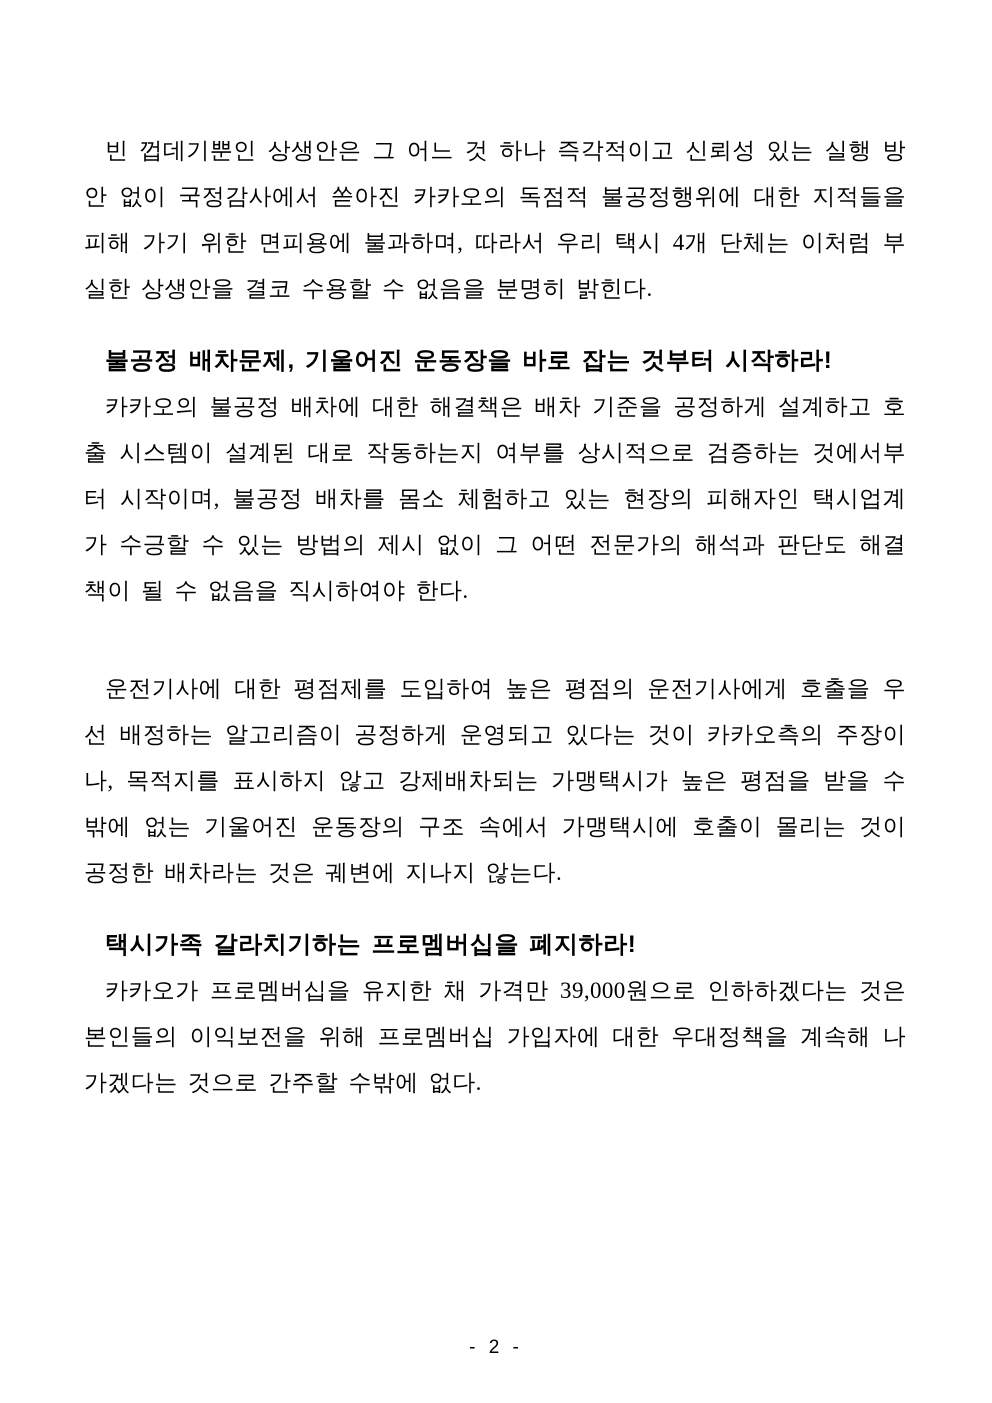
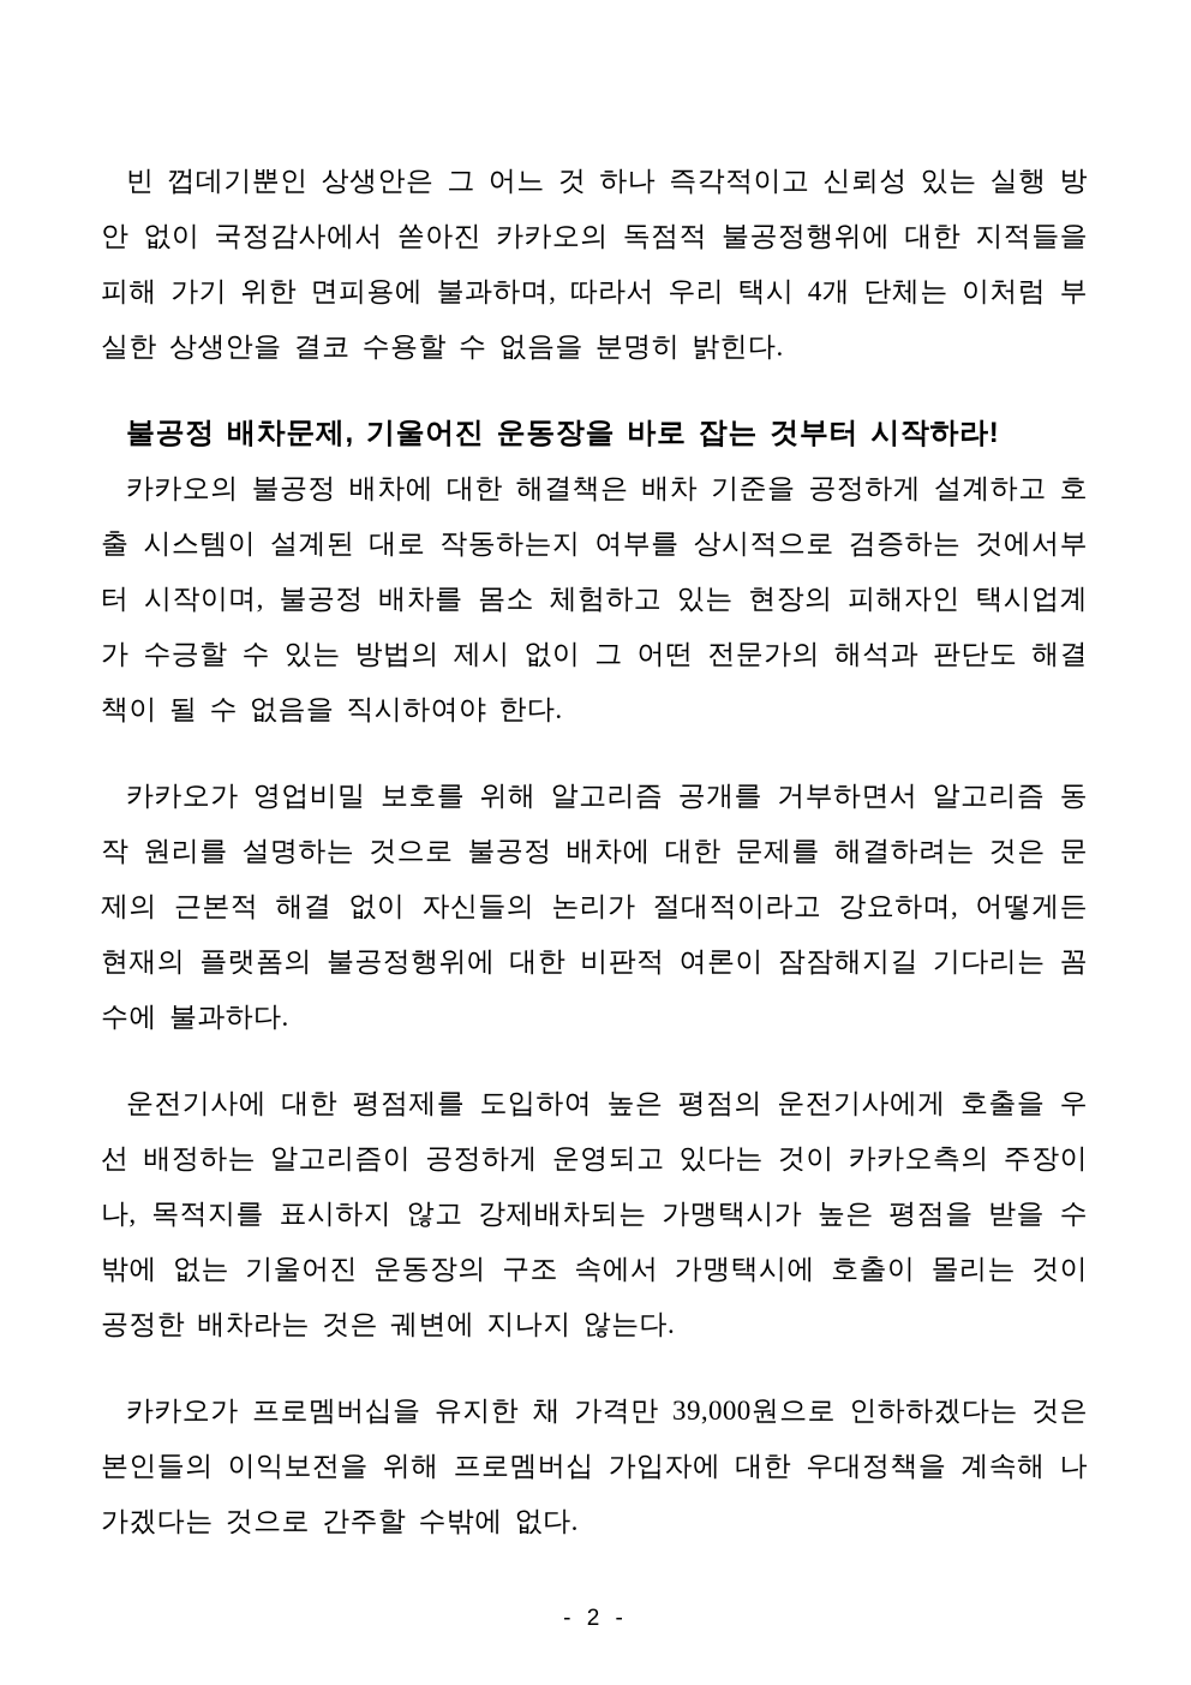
  빈 껍데기뿐인 상생안은 그 어느 것 하나 즉각적이고 신뢰성 있는 실행 방안 없이 국정감사에서 쏟아진 카카오의 독점적 불공정행위에 대한 지적들을 피해 가기 위한 면피용에 불과하며, 따라서 우리 택시 4개 단체는 이처럼 부실한 상생안을 결코 수용할 수 없음을 분명히 밝힌다.
  불공정 배차문제, 기울어진 운동장을 바로 잡는 것부터 시작하라!
  카카오의 불공정 배차에 대한 해결책은 배차 기준을 공정하게 설계하고 호출 시스템이 설계된 대로 작동하는지 여부를 상시적으로 검증하는 것에서부터 시작이며, 불공정 배차를 몸소 체험하고 있는 현장의 피해자인 택시업계가 수긍할 수 있는 방법의 제시 없이 그 어떤 전문가의 해석과 판단도 해결책이 될 수 없음을 직시하여야 한다.
+ 카카오가 영업비밀 보호를 위해 알고리즘 공개를 거부하면서 알고리즘 동작 원리를 설명하는 것으로 불공정 배차에 대한 문제를 해결하려는 것은 문제의 근본적 해결 없이 자신들의 논리가 절대적이라고 강요하며, 어떻게든 현재의 플랫폼의 불공정행위에 대한 비판적 여론이 잠잠해지길 기다리는 꼼수에 불과하다.
  운전기사에 대한 평점제를 도입하여 높은 평점의 운전기사에게 호출을 우선 배정하는 알고리즘이 공정하게 운영되고 있다는 것이 카카오측의 주장이나, 목적지를 표시하지 않고 강제배차되는 가맹택시가 높은 평점을 받을 수밖에 없는 기울어진 운동장의 구조 속에서 가맹택시에 호출이 몰리는 것이 공정한 배차라는 것은 궤변에 지나지 않는다.
- 택시가족 갈라치기하는 프로멤버십을 폐지하라!
  카카오가 프로멤버십을 유지한 채 가격만 39,000원으로 인하하겠다는 것은 본인들의 이익보전을 위해 프로멤버십 가입자에 대한 우대정책을 계속해 나가겠다는 것으로 간주할 수밖에 없다.
  - 2 -
